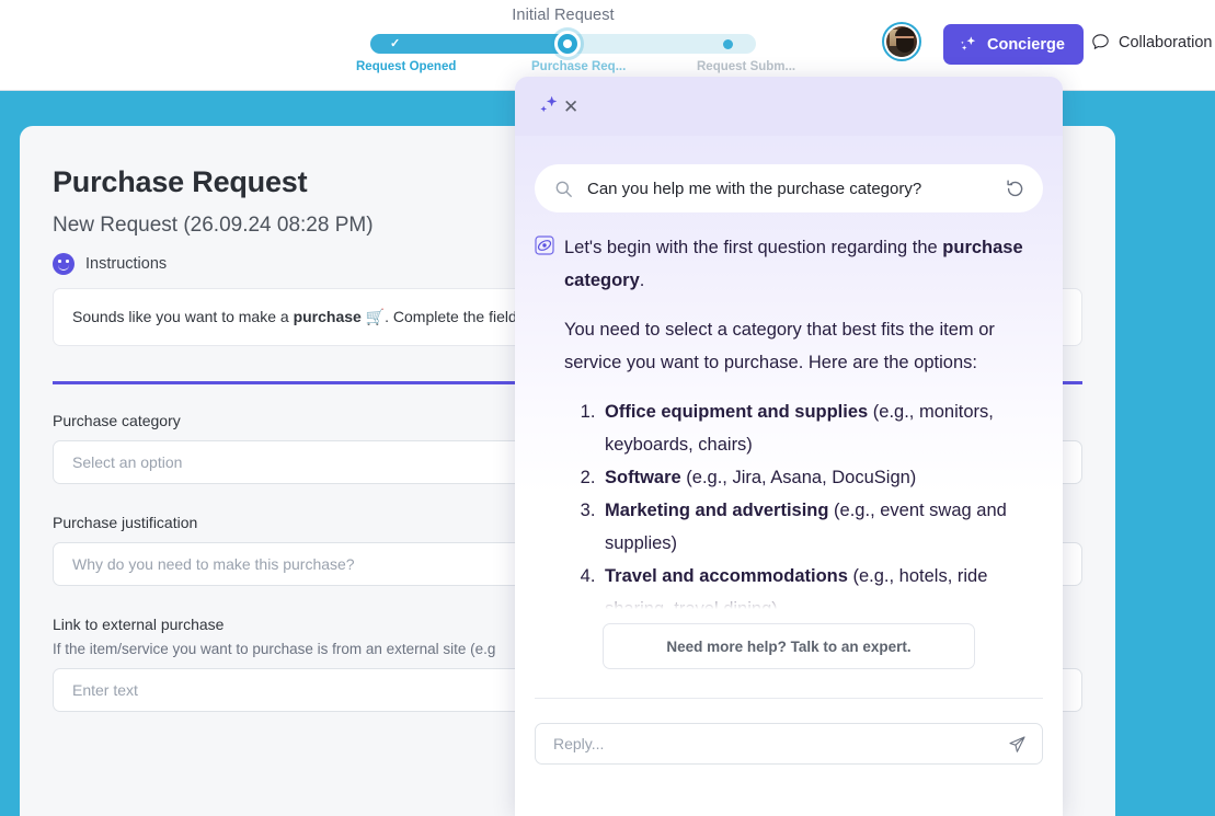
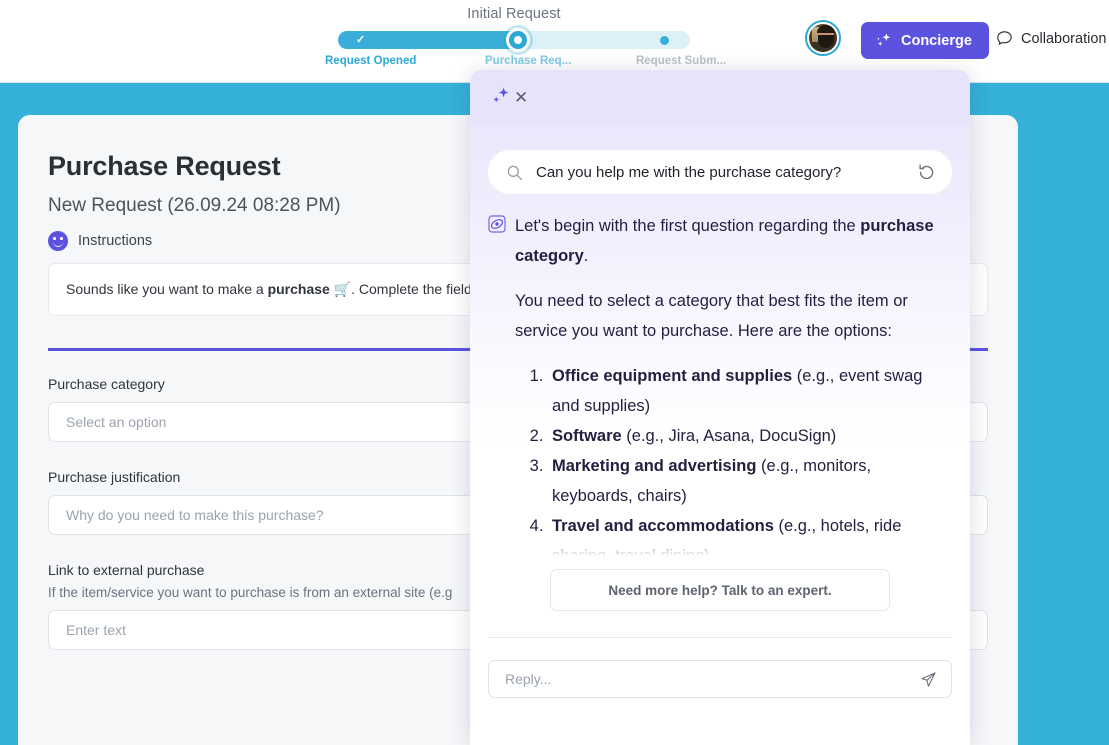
  Purchase Request
  New Request (26.09.24 08:28 PM)
  Instructions
  Sounds like you want to make a purchase 🛒. Complete the field
  Purchase category
  Select an option
  Purchase justification
  Why do you need to make this purchase?
  Link to external purchase
  If the item/service you want to purchase is from an external site (e.g
  Enter text
  Initial Request
  ✓
  Request Opened
  Purchase Req...
  Request Subm...
  Concierge
  Collaboration
  ✕
  Can you help me with the purchase category?
  Let's begin with the first question regarding the purchase category.
  You need to select a category that best fits the item or service you want to purchase. Here are the options:
- Office equipment and supplies (e.g., monitors, keyboards, chairs)
+ Office equipment and supplies (e.g., event swag and supplies)
  Software (e.g., Jira, Asana, DocuSign)
- Marketing and advertising (e.g., event swag and supplies)
+ Marketing and advertising (e.g., monitors, keyboards, chairs)
  Need more help? Talk to an expert.
  Reply...
